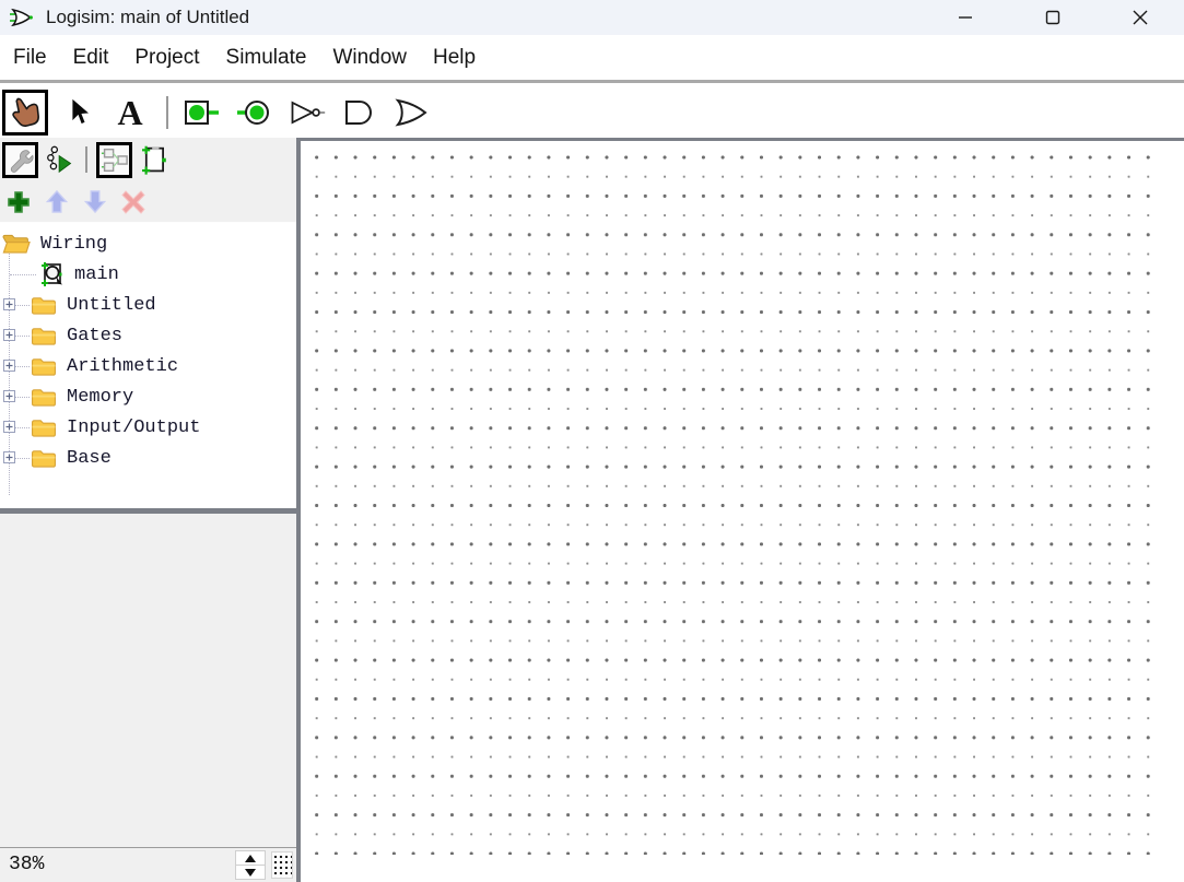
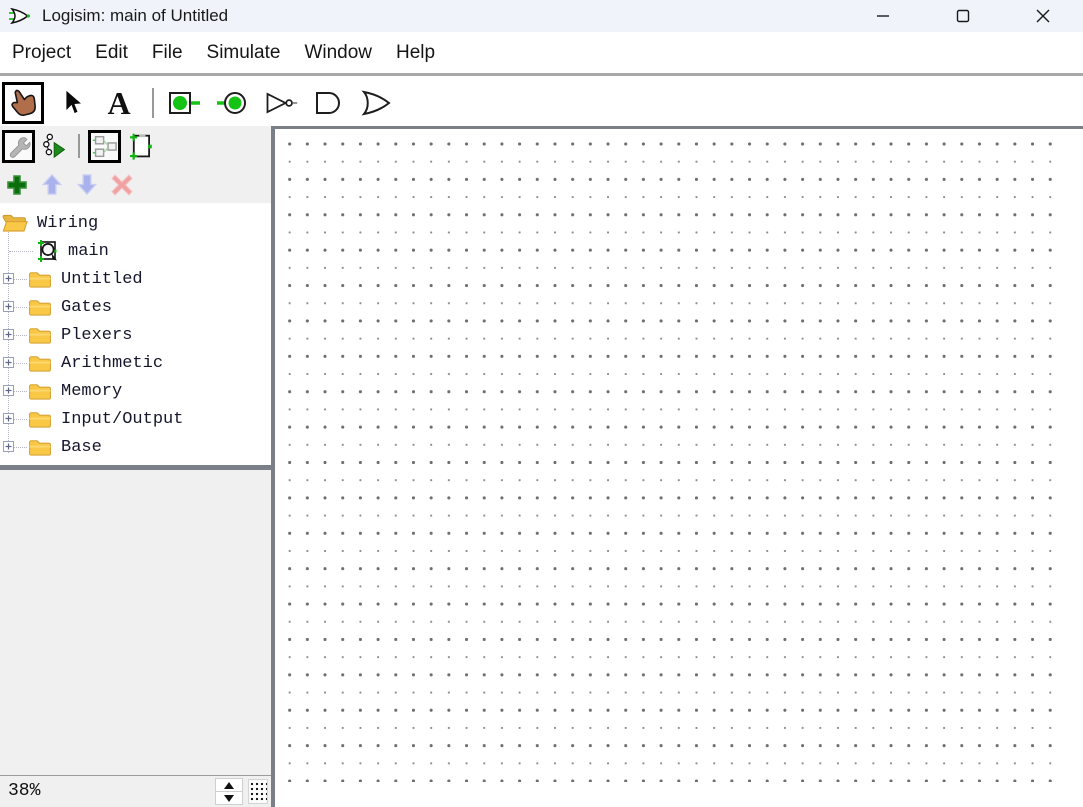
  Logisim: main of Untitled
- File
+ Project
  Edit
- Project
+ File
  Simulate
  Window
  Help
  A
  Wiring
  main
  Untitled
  Gates
+ Plexers
  Arithmetic
  Memory
  Input/Output
  Base
  38%
